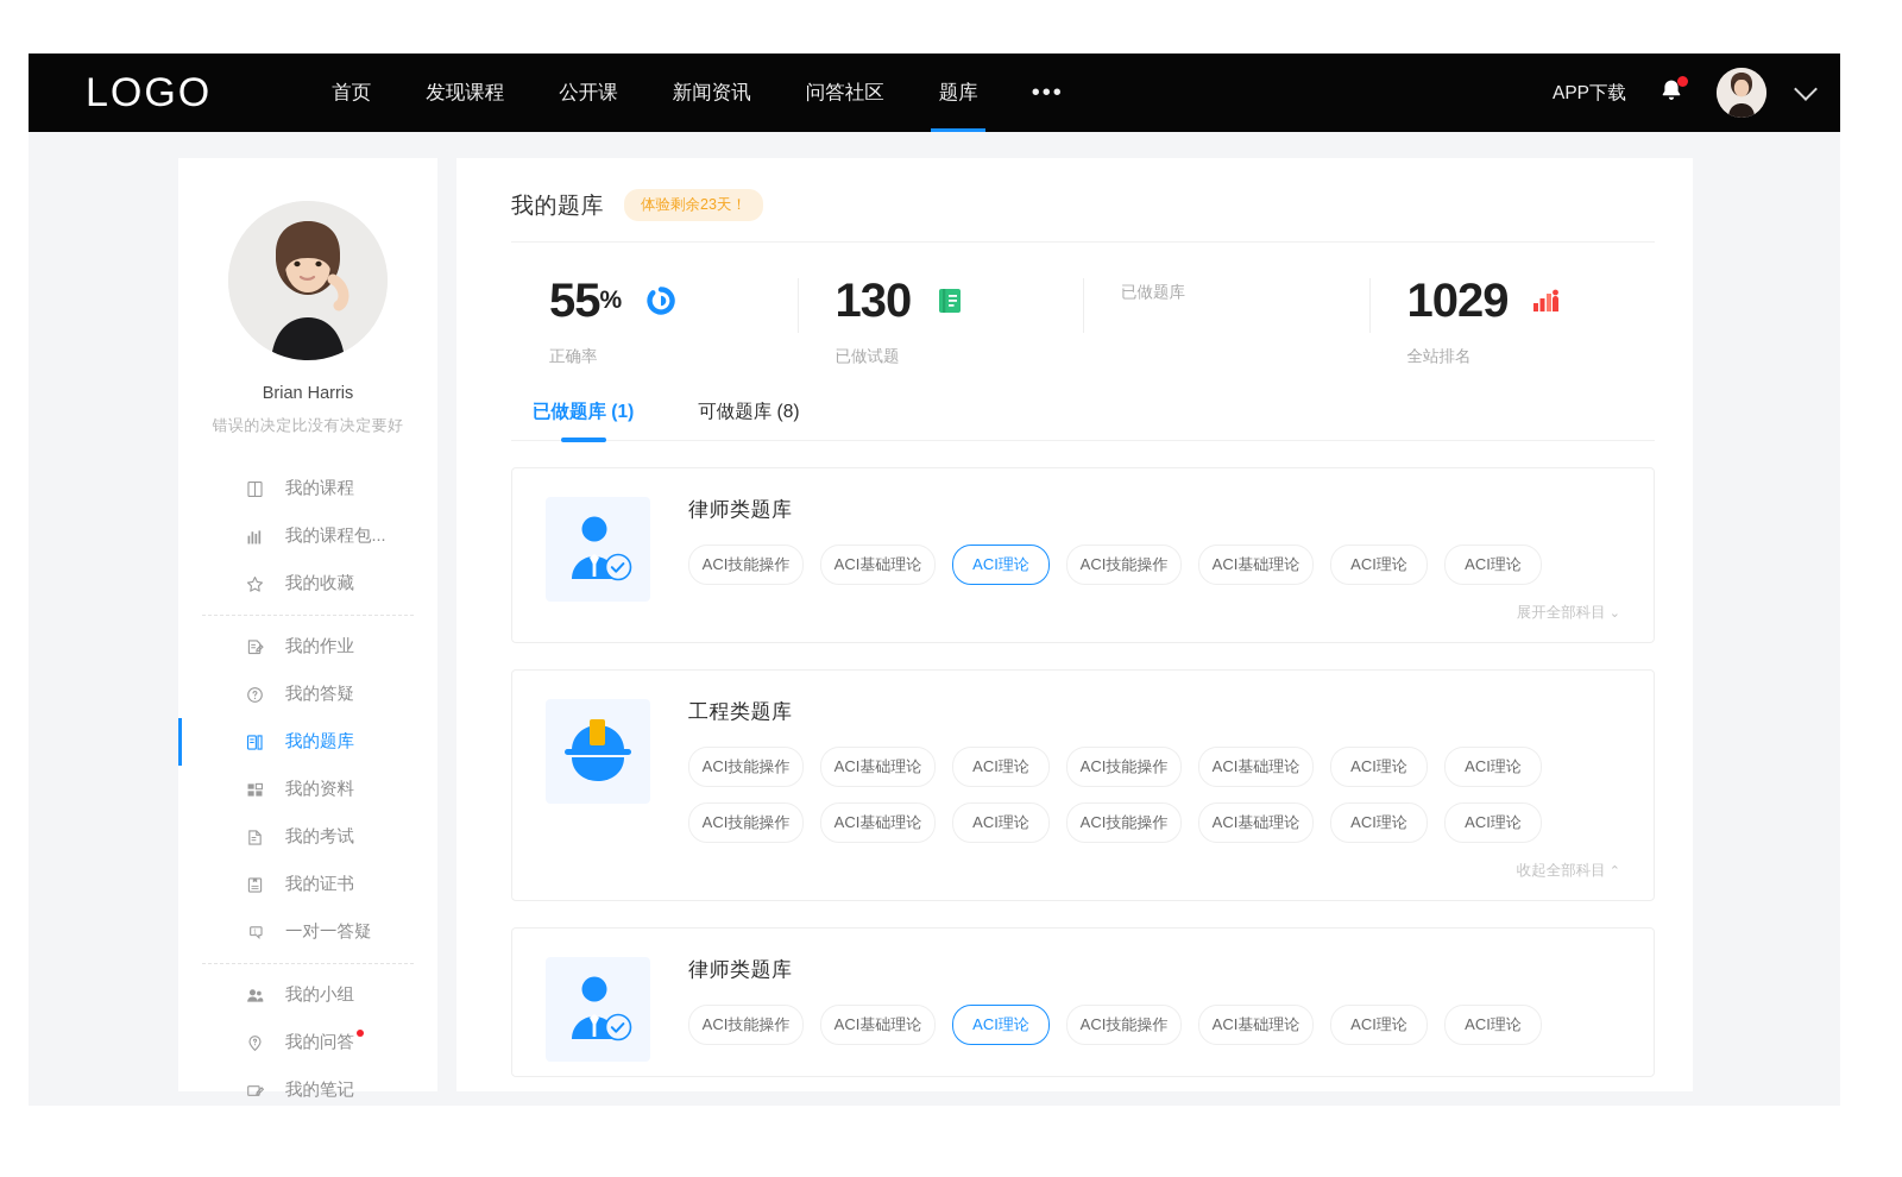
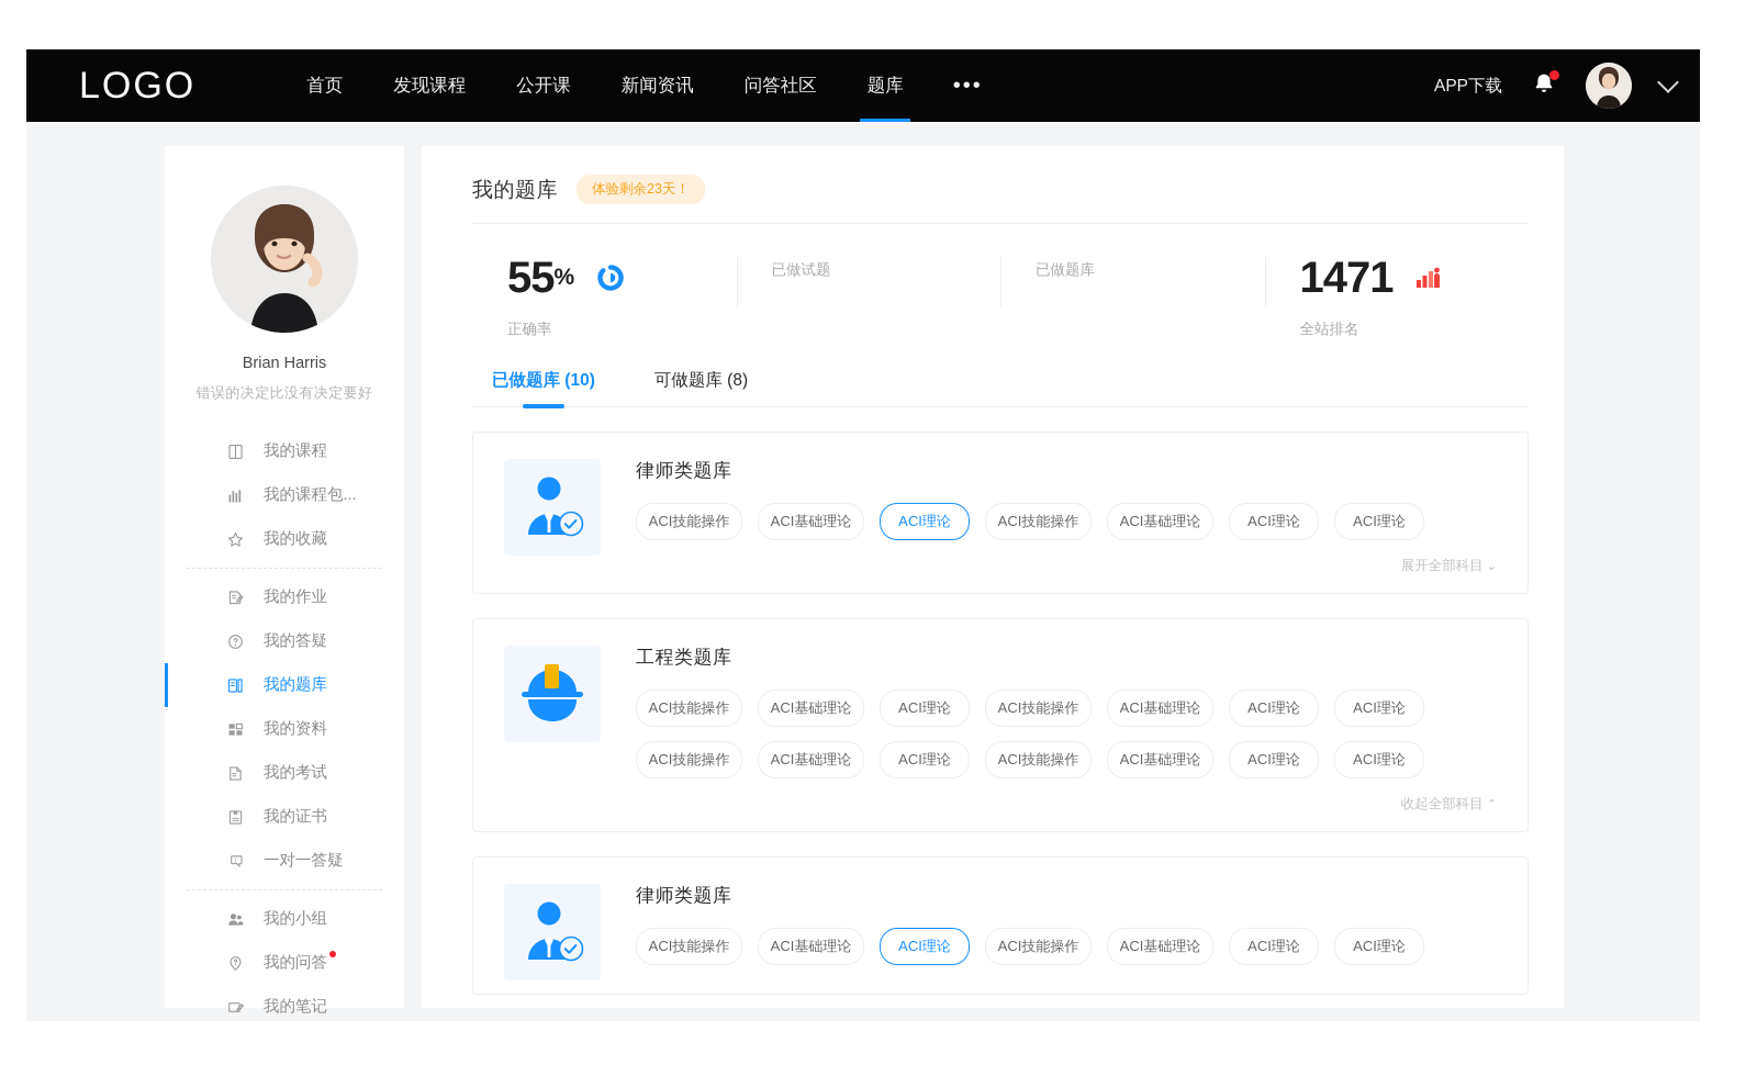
  LOGO
  首页
  发现课程
  公开课
  新闻资讯
  问答社区
  题库
  •••
  APP下载
  Brian Harris
  错误的决定比没有决定要好
  我的课程
  我的课程包...
  我的收藏
  我的作业
  我的答疑
  我的题库
  我的资料
  我的考试
  我的证书
  一对一答疑
  我的小组
  我的问答
  我的笔记
  我的题库
  体验剩余23天！
  55
  %
  正确率
- 130
  已做试题
  已做题库
- 1029
+ 1471
  全站排名
- 已做题库 (1)
+ 已做题库 (10)
  可做题库 (8)
  律师类题库
  ACI技能操作
  ACI基础理论
  ACI理论
  ACI技能操作
  ACI基础理论
  ACI理论
  ACI理论
  展开全部科目 ⌄
  工程类题库
  ACI技能操作
  ACI基础理论
  ACI理论
  ACI技能操作
  ACI基础理论
  ACI理论
  ACI理论
  ACI技能操作
  ACI基础理论
  ACI理论
  ACI技能操作
  ACI基础理论
  ACI理论
  ACI理论
  收起全部科目 ⌃
  律师类题库
  ACI技能操作
  ACI基础理论
  ACI理论
  ACI技能操作
  ACI基础理论
  ACI理论
  ACI理论
